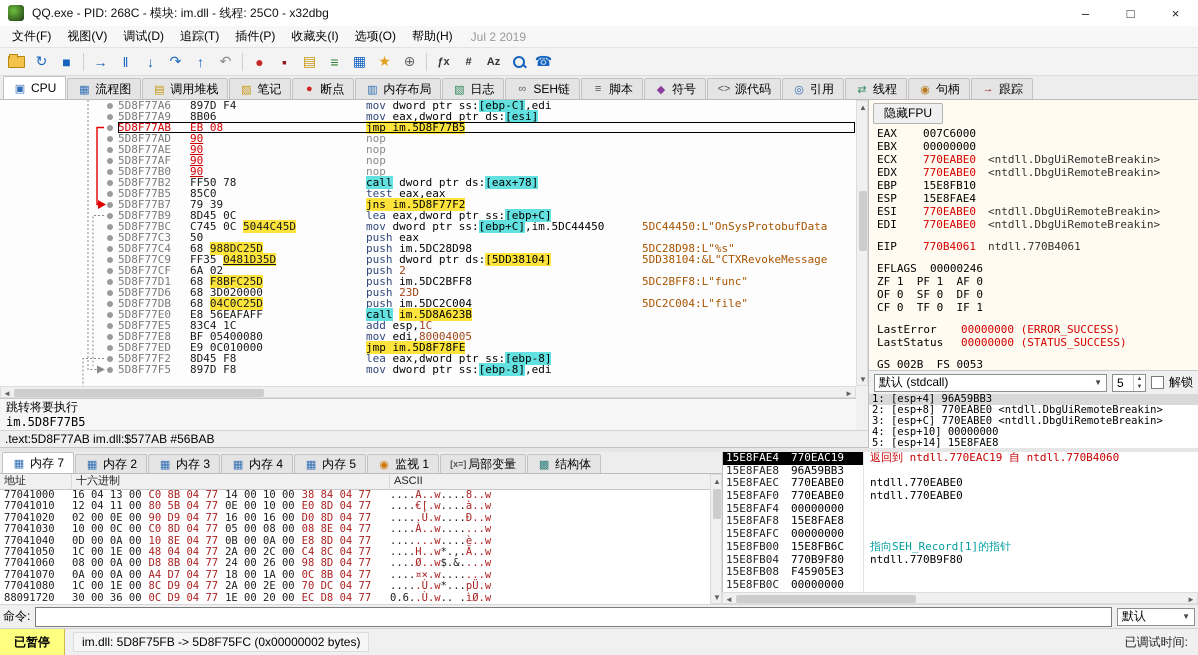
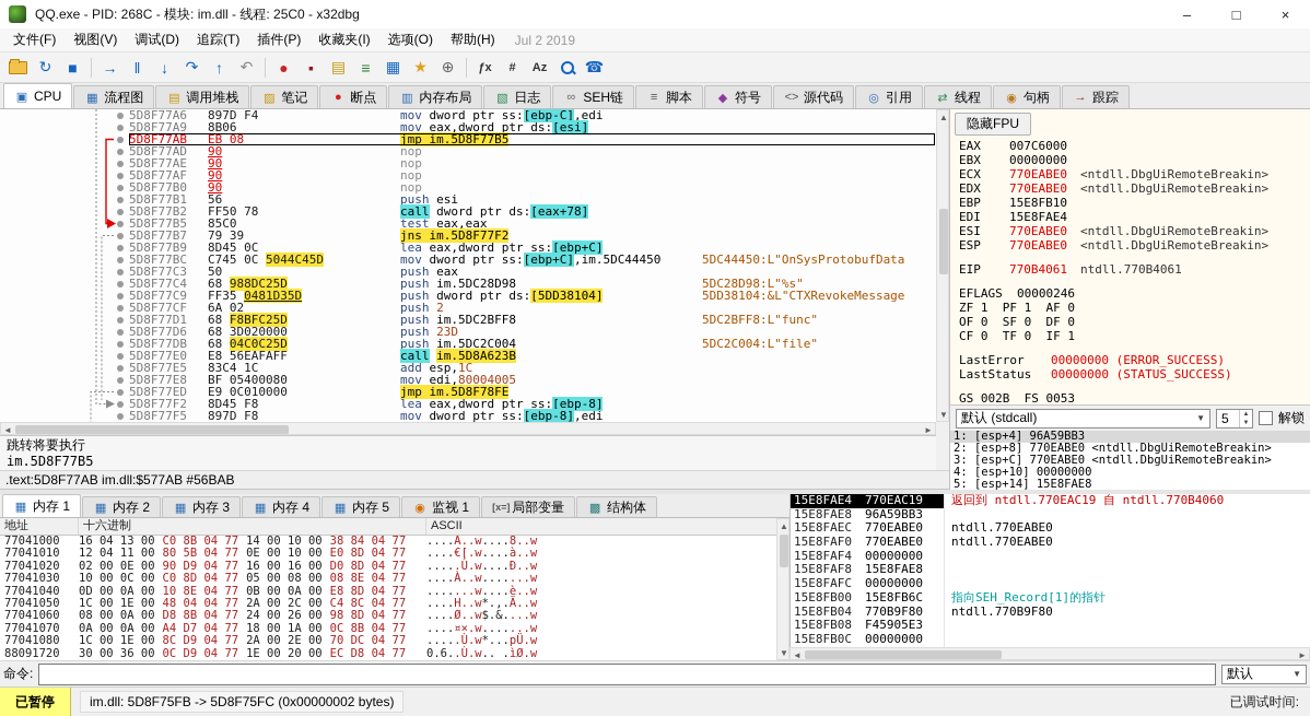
  QQ.exe - PID: 268C - 模块: im.dll - 线程: 25C0 - x32dbg
  –
  □
  ×
  文件(F)
  视图(V)
  调试(D)
  追踪(T)
  插件(P)
  收藏夹(I)
  选项(O)
  帮助(H)
  Jul 2 2019
  ↻
  ■
  →
  ‖
  ↓
  ↷
  ↑
  ↶
  ●
  ▪
  ▤
  ≡
  ▦
  ★
  ⊕
  ƒx
  #
  Az
  ☎
  ▣
  CPU
  ▦
  流程图
  ▤
  调用堆栈
  ▨
  笔记
  ●
  断点
  ▥
  内存布局
  ▧
  日志
  ∞
  SEH链
  ≡
  脚本
  ◆
  符号
  <>
  源代码
  ◎
  引用
  ⇄
  线程
  ◉
  句柄
  →
  跟踪
  5D8F77A6
  897D F4
  mov dword ptr ss:[ebp-C],edi
  5D8F77A9
  8B06
  mov eax,dword ptr ds:[esi]
  5D8F77AB
  EB 08
  jmp im.5D8F77B5
  5D8F77AD
  90
  nop
  5D8F77AE
  90
  nop
  5D8F77AF
  90
  nop
  5D8F77B0
  90
  nop
+ 5D8F77B1
+ 56
+ push esi
  5D8F77B2
  FF50 78
  call dword ptr ds:[eax+78]
  5D8F77B5
  85C0
  test eax,eax
  5D8F77B7
  79 39
  jns im.5D8F77F2
  5D8F77B9
  8D45 0C
  lea eax,dword ptr ss:[ebp+C]
  5D8F77BC
  C745 0C 5044C45D
  mov dword ptr ss:[ebp+C],im.5DC44450
  5DC44450:L"OnSysProtobufData
  5D8F77C3
  50
  push eax
  5D8F77C4
  68 988DC25D
  push im.5DC28D98
  5DC28D98:L"%s"
  5D8F77C9
  FF35 0481D35D
  push dword ptr ds:[5DD38104]
  5DD38104:&L"CTXRevokeMessage
  5D8F77CF
  6A 02
  push 2
  5D8F77D1
  68 F8BFC25D
  push im.5DC2BFF8
  5DC2BFF8:L"func"
  5D8F77D6
  68 3D020000
  push 23D
  5D8F77DB
  68 04C0C25D
  push im.5DC2C004
  5DC2C004:L"file"
  5D8F77E0
  E8 56EAFAFF
  call im.5D8A623B
  5D8F77E5
  83C4 1C
  add esp,1C
  5D8F77E8
  BF 05400080
  mov edi,80004005
  5D8F77ED
  E9 0C010000
  jmp im.5D8F78FE
  5D8F77F2
  8D45 F8
  lea eax,dword ptr ss:[ebp-8]
  5D8F77F5
  897D F8
  mov dword ptr ss:[ebp-8],edi
  ◄
  ►
  ▲
  ▼
  跳转将要执行
  im.5D8F77B5
  .text:5D8F77AB im.dll:$577AB #56BAB
  隐藏FPU
  EAX
  007C6000
  EBX
  00000000
  ECX
  770EABE0
  <ntdll.DbgUiRemoteBreakin>
  EDX
  770EABE0
  <ntdll.DbgUiRemoteBreakin>
  EBP
  15E8FB10
- ESP
+ EDI
  15E8FAE4
  ESI
  770EABE0
  <ntdll.DbgUiRemoteBreakin>
- EDI
+ ESP
  770EABE0
  <ntdll.DbgUiRemoteBreakin>
  EIP
  770B4061
  ntdll.770B4061
  EFLAGS 00000246
  ZF 1 PF 1 AF 0
  OF 0 SF 0 DF 0
  CF 0 TF 0 IF 1
  LastError
  00000000 (ERROR_SUCCESS)
  LastStatus
  00000000 (STATUS_SUCCESS)
  GS 002B FS 0053
  默认 (stdcall)
  ▼
  5
  解锁
  1: [esp+4] 96A59BB3
  2: [esp+8] 770EABE0 <ntdll.DbgUiRemoteBreakin>
  3: [esp+C] 770EABE0 <ntdll.DbgUiRemoteBreakin>
  4: [esp+10] 00000000
  5: [esp+14] 15E8FAE8
  ▦
- 内存 7
+ 内存 1
  ▦
  内存 2
  ▦
  内存 3
  ▦
  内存 4
  ▦
  内存 5
  ◉
  监视 1
  [x=]
  局部变量
  ▩
  结构体
  地址
  十六进制
  ASCII
  77041000
  16 04 13 00 C0 8B 04 77 14 00 10 00 38 84 04 77
  ....À..w....8..w
  77041010
  12 04 11 00 80 5B 04 77 0E 00 10 00 E0 8D 04 77
  ....€[.w....à..w
  77041020
  02 00 0E 00 90 D9 04 77 16 00 16 00 D0 8D 04 77
  .....Ù.w....Ð..w
  77041030
  10 00 0C 00 C0 8D 04 77 05 00 08 00 08 8E 04 77
  ....À..w.......w
  77041040
  0D 00 0A 00 10 8E 04 77 0B 00 0A 00 E8 8D 04 77
  .......w....è..w
  77041050
  1C 00 1E 00 48 04 04 77 2A 00 2C 00 C4 8C 04 77
  ....H..w*.,.Ä..w
  77041060
  08 00 0A 00 D8 8B 04 77 24 00 26 00 98 8D 04 77
  ....Ø..w$.&....w
  77041070
  0A 00 0A 00 A4 D7 04 77 18 00 1A 00 0C 8B 04 77
  ....¤×.w.......w
  77041080
  1C 00 1E 00 8C D9 04 77 2A 00 2E 00 70 DC 04 77
  .....Ù.w*...pÜ.w
  88091720
  30 00 36 00 0C D9 04 77 1E 00 20 00 EC D8 04 77
  0.6..Ù.w.. .ìØ.w
  ▲
  ▼
  15E8FAE4
  770EAC19
  返回到 ntdll.770EAC19 自 ntdll.770B4060
  15E8FAE8
  96A59BB3
  15E8FAEC
  770EABE0
  ntdll.770EABE0
  15E8FAF0
  770EABE0
  ntdll.770EABE0
  15E8FAF4
  00000000
  15E8FAF8
  15E8FAE8
  15E8FAFC
  00000000
  15E8FB00
  15E8FB6C
  指向SEH_Record[1]的指针
  15E8FB04
  770B9F80
  ntdll.770B9F80
  15E8FB08
  F45905E3
  15E8FB0C
  00000000
  ◄
  ►
  命令:
  默认
  ▼
  已暂停
  im.dll: 5D8F75FB -> 5D8F75FC (0x00000002 bytes)
  已调试时间:
